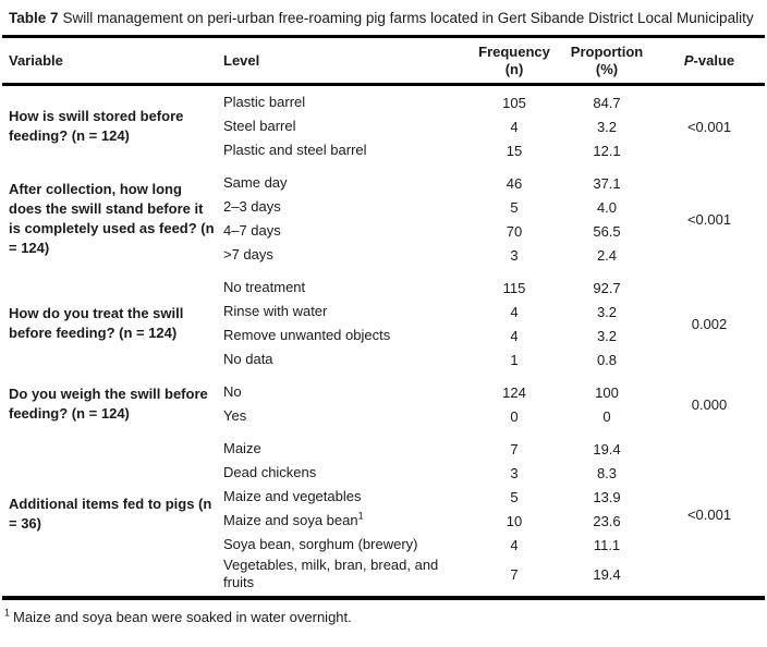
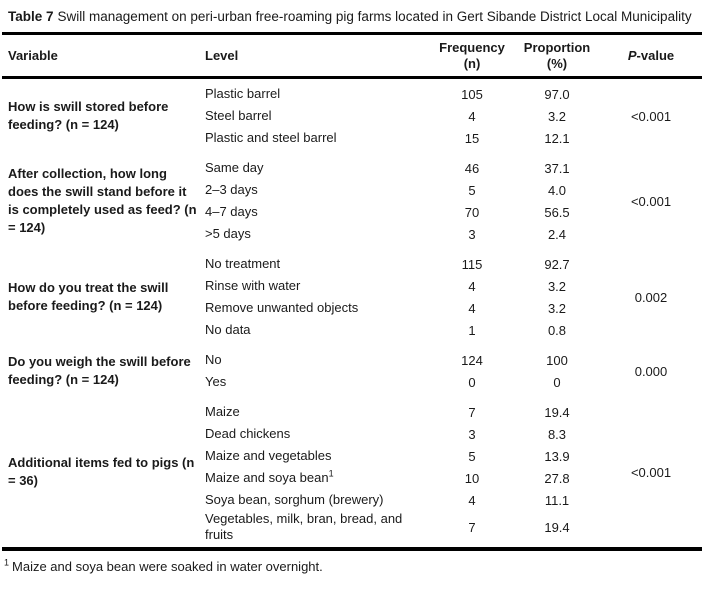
  Table 7 Swill management on peri-urban free-roaming pig farms located in Gert Sibande District Local Municipality
  Variable
  Level
  Frequency
  (n)
  Proportion
  (%)
  P-value
  How is swill stored before feeding? (n = 124)
  Plastic barrel
  105
- 84.7
+ 97.0
  Steel barrel
  4
  3.2
  Plastic and steel barrel
  15
  12.1
  <0.001
  After collection, how long does the swill stand before it is completely used as feed? (n = 124)
  Same day
  46
  37.1
  2–3 days
  5
  4.0
  4–7 days
  70
  56.5
- >7 days
+ >5 days
  3
  2.4
  <0.001
  How do you treat the swill before feeding? (n = 124)
  No treatment
  115
  92.7
  Rinse with water
  4
  3.2
  Remove unwanted objects
  4
  3.2
  No data
  1
  0.8
  0.002
  Do you weigh the swill before feeding? (n = 124)
  No
  124
  100
  Yes
  0
  0
  0.000
  Additional items fed to pigs (n = 36)
  Maize
  7
  19.4
  Dead chickens
  3
  8.3
  Maize and vegetables
  5
  13.9
  Maize and soya bean1
  10
- 23.6
+ 27.8
  Soya bean, sorghum (brewery)
  4
  11.1
  Vegetables, milk, bran, bread, and fruits
  7
  19.4
  <0.001
  1 Maize and soya bean were soaked in water overnight.
